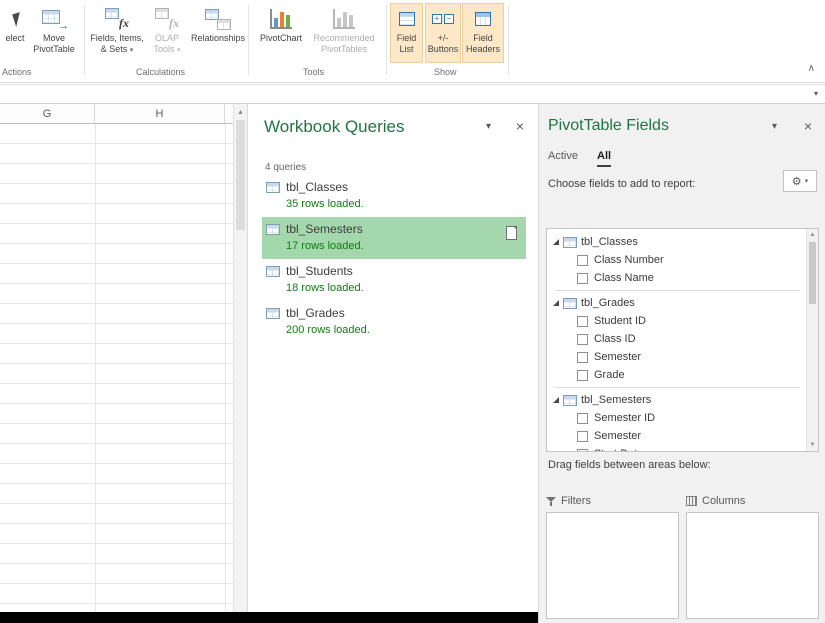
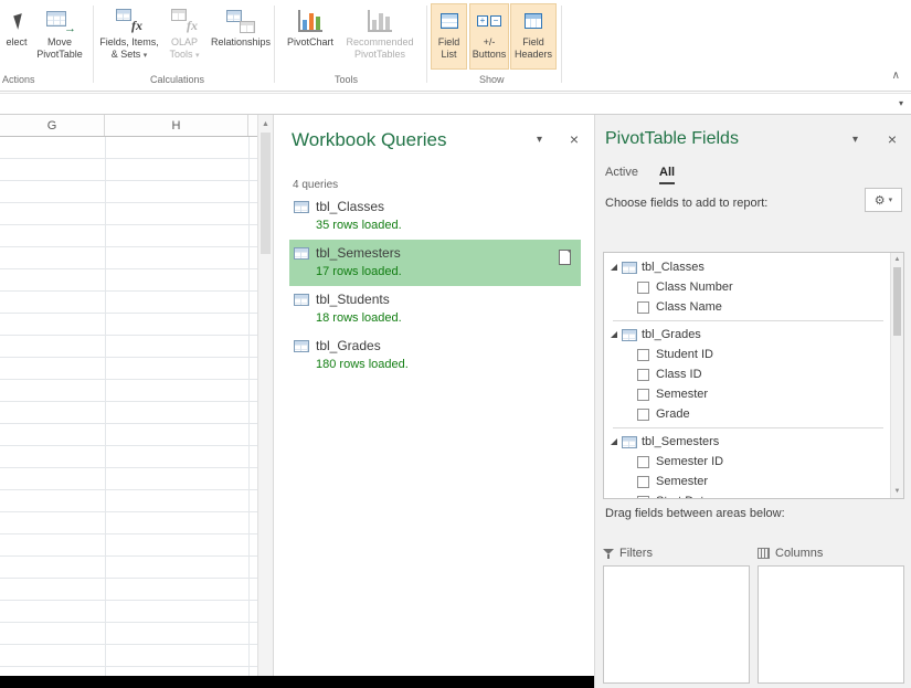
  elect
  →
  Move
  PivotTable
  fx
  Fields, Items,
  & Sets
  fx
  OLAP
  Tools
  Relationships
  PivotChart
  Recommended
  PivotTables
  Field
  List
  +
  −
  +/-
  Buttons
  Field
  Headers
  Actions
  Calculations
  Tools
  Show
  ∧
  ▾
  G
  H
  Workbook Queries
  ▾
  ×
  4 queries
  tbl_Classes
  35 rows loaded.
  tbl_Semesters
  17 rows loaded.
  tbl_Students
  18 rows loaded.
  tbl_Grades
- 200 rows loaded.
+ 180 rows loaded.
  PivotTable Fields
  ▾
  ×
  Active
  All
  Choose fields to add to report:
  ⚙
  tbl_Classes
  Class Number
  Class Name
  tbl_Grades
  Student ID
  Class ID
  Semester
  Grade
  tbl_Semesters
  Semester ID
  Semester
  Drag fields between areas below:
  Filters
  Columns
